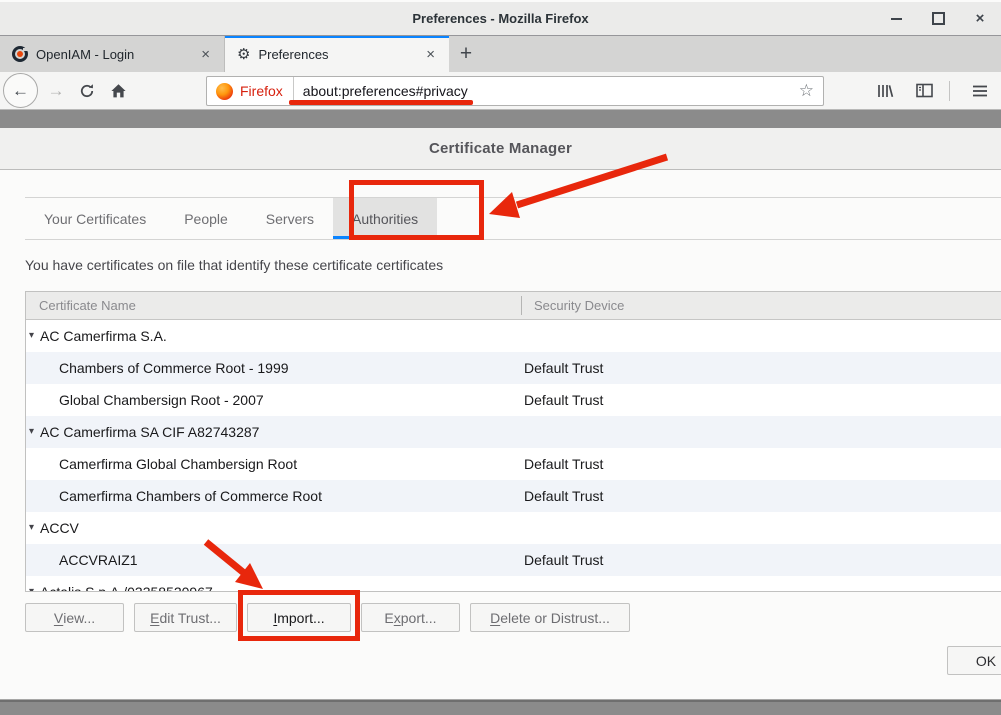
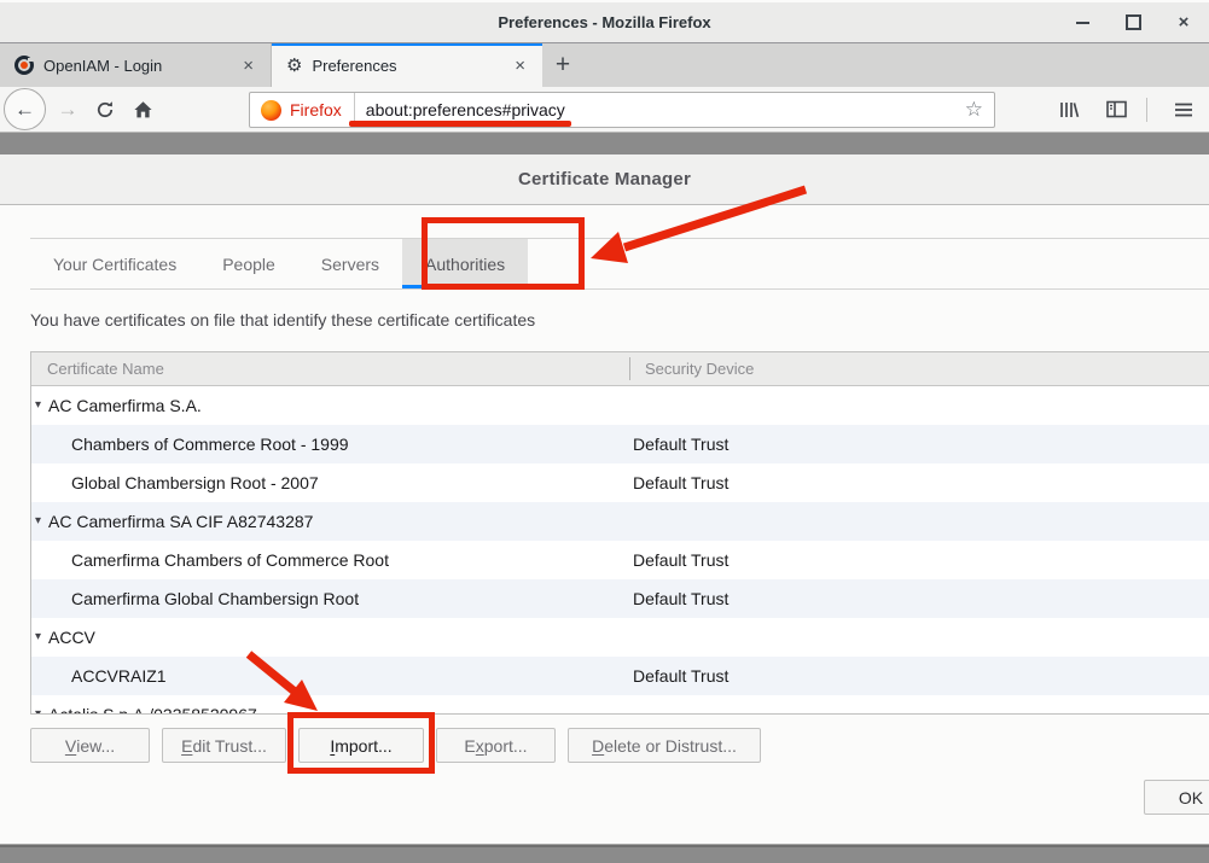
  Preferences - Mozilla Firefox
  ×
  OpenIAM - Login
  ×
  ⚙
  Preferences
  ×
  +
  ←
  →
  Firefox
  about:preferences#privacy
  ☆
  Certificate Manager
  Your Certificates
  People
  Servers
  Authorities
  You have certificates on file that identify these certificate certificates
  Certificate Name
  Security Device
  ▾
  AC Camerfirma S.A.
  Chambers of Commerce Root - 1999
  Default Trust
  Global Chambersign Root - 2007
  Default Trust
  ▾
  AC Camerfirma SA CIF A82743287
- Camerfirma Global Chambersign Root
+ Camerfirma Chambers of Commerce Root
  Default Trust
- Camerfirma Chambers of Commerce Root
+ Camerfirma Global Chambersign Root
  Default Trust
  ▾
  ACCV
  ACCVRAIZ1
  Default Trust
  V
  iew...
  E
  dit Trust...
  I
  mport...
  E
  x
  port...
  D
  elete or Distrust...
  OK
